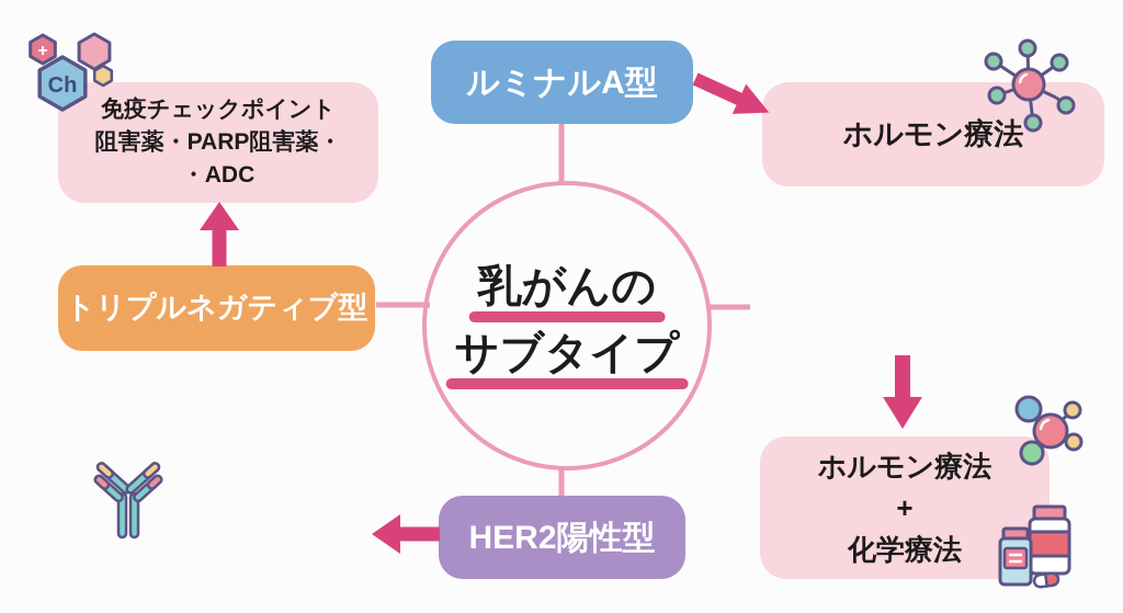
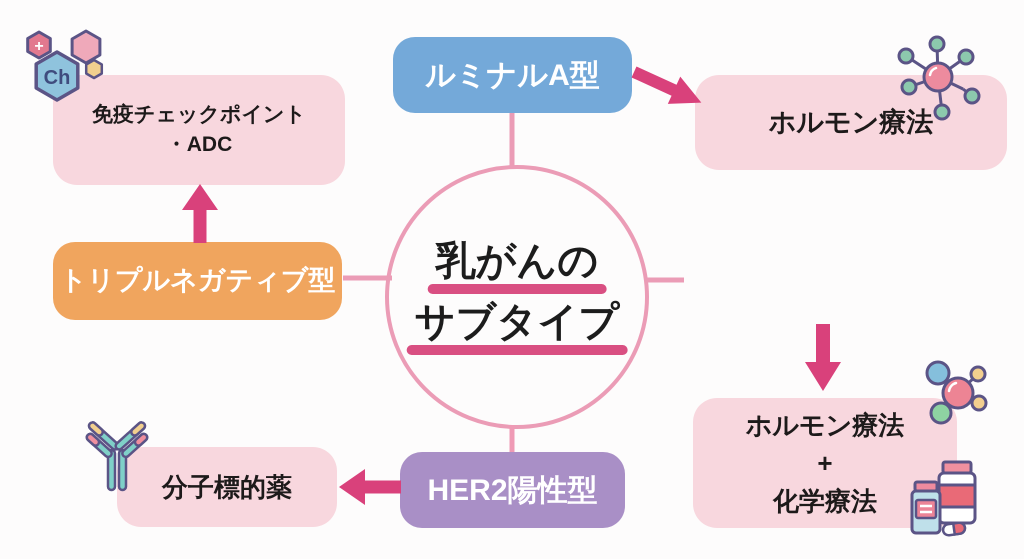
  ルミナルA型
  トリプルネガティブ型
  HER2陽性型
  ホルモン療法
  ホルモン療法
  +
  化学療法
  免疫チェックポイント
- 阻害薬・PARP阻害薬・
  ・ADC
+ 分子標的薬
  乳がんの
  サブタイプ
  +
  Ch
